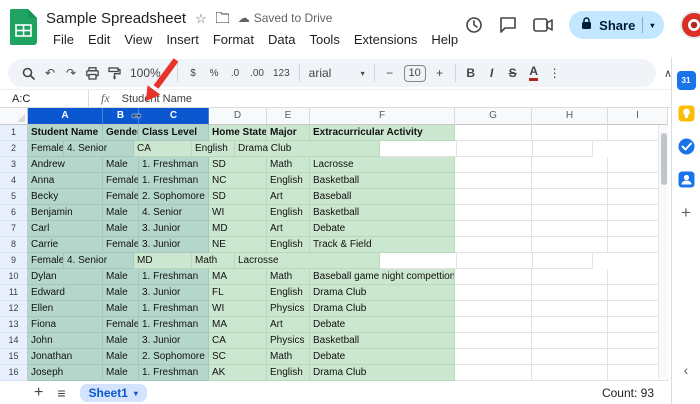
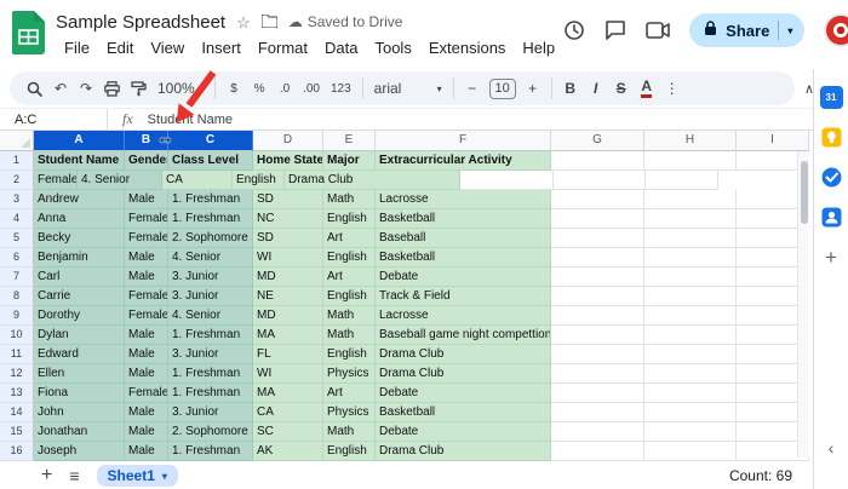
  Sample Spreadsheet
  ☆
  ☁
  Saved to Drive
  File
  Edit
  View
  Insert
  Format
  Data
  Tools
  Extensions
  Help
  Share
  ▾
  ↶
  ↷
  100%
  $
  %
  .0
  .00
  123
  arial
  ▾
  −
  10
  +
  B
  I
  S
  A
  ⋮
  ∧
  A:C
  fx
  Studnt Name
  A
  B
  C
  D
  E
  F
  G
  H
  I
  1
  Student Name
  Gende
  Class Level
  Home State
  Major
  Extracurricular Activity
  2
  Female
  4. Senior
  CA
  English
  Drama Club
  3
  Andrew
  Male
  1. Freshman
  SD
  Math
  Lacrosse
  4
  Anna
  Female
  1. Freshman
  NC
  English
  Basketball
  5
  Becky
  Female
  2. Sophomore
  SD
  Art
  Baseball
  6
  Benjamin
  Male
  4. Senior
  WI
  English
  Basketball
  7
  Carl
  Male
  3. Junior
  MD
  Art
  Debate
  8
  Carrie
  Female
  3. Junior
  NE
  English
  Track & Field
  9
+ Dorothy
  Female
  4. Senior
  MD
  Math
  Lacrosse
  10
  Dylan
  Male
  1. Freshman
  MA
  Math
  Baseball game night compettion
  11
  Edward
  Male
  3. Junior
  FL
  English
  Drama Club
  12
  Ellen
  Male
  1. Freshman
  WI
  Physics
  Drama Club
  13
  Fiona
  Female
  1. Freshman
  MA
  Art
  Debate
  14
  John
  Male
  3. Junior
  CA
  Physics
  Basketball
  15
  Jonathan
  Male
  2. Sophomore
  SC
  Math
  Debate
  16
  Joseph
  Male
  1. Freshman
  AK
  English
  Drama Club
  +
  ≡
  Sheet1
  ▾
- Count: 93
+ Count: 69
  31
  +
  ‹
  ↔
